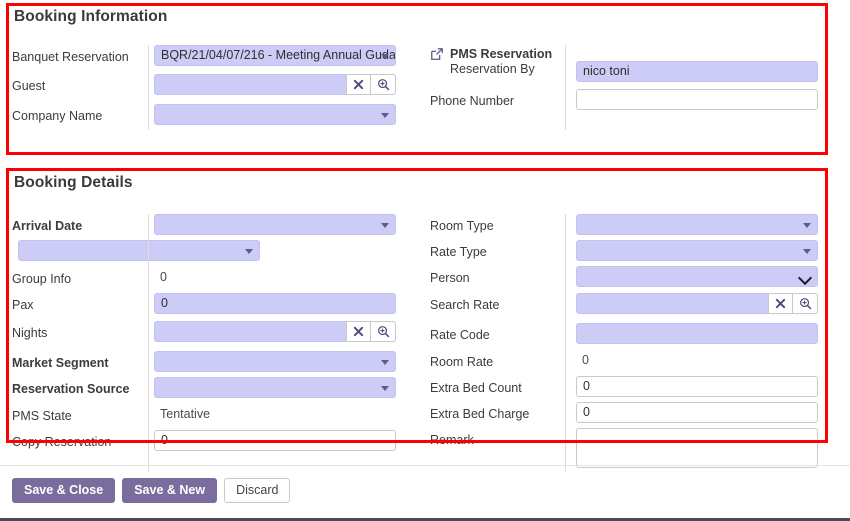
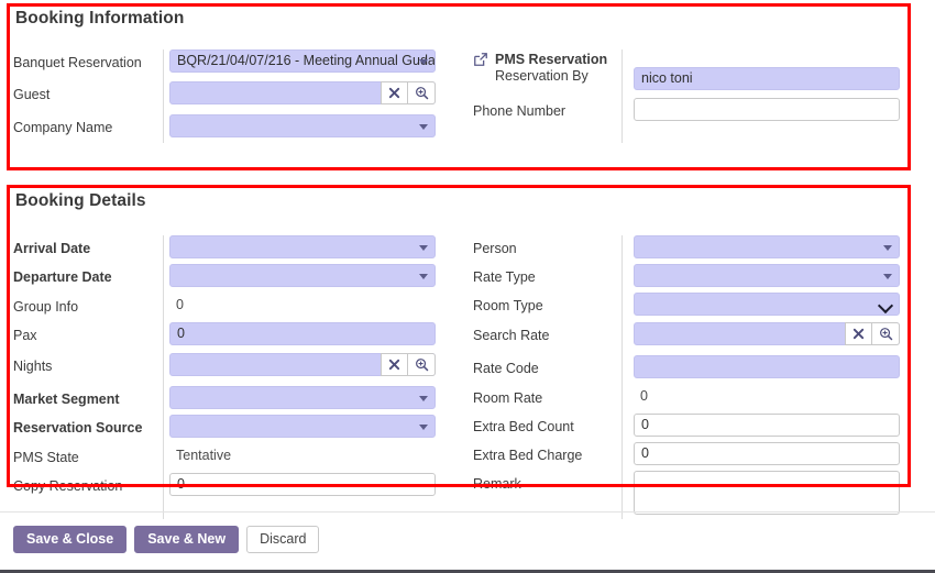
  Booking Information
  Banquet Reservation
  BQR/21/04/07/216 - Meeting Annual Guda
  Guest
  Company Name
  PMS Reservation
  Reservation By
  nico toni
  Phone Number
  Booking Details
  Arrival Date
+ Departure Date
  Group Info
  0
  Pax
  0
  Nights
  Market Segment
  Reservation Source
  PMS State
  Tentative
  Copy Reservation
  0
- Room Type
+ Person
  Rate Type
- Person
+ Room Type
  Search Rate
  Rate Code
  Room Rate
  0
  Extra Bed Count
  0
  Extra Bed Charge
  0
  Remark
  Save & Close
  Save & New
  Discard
